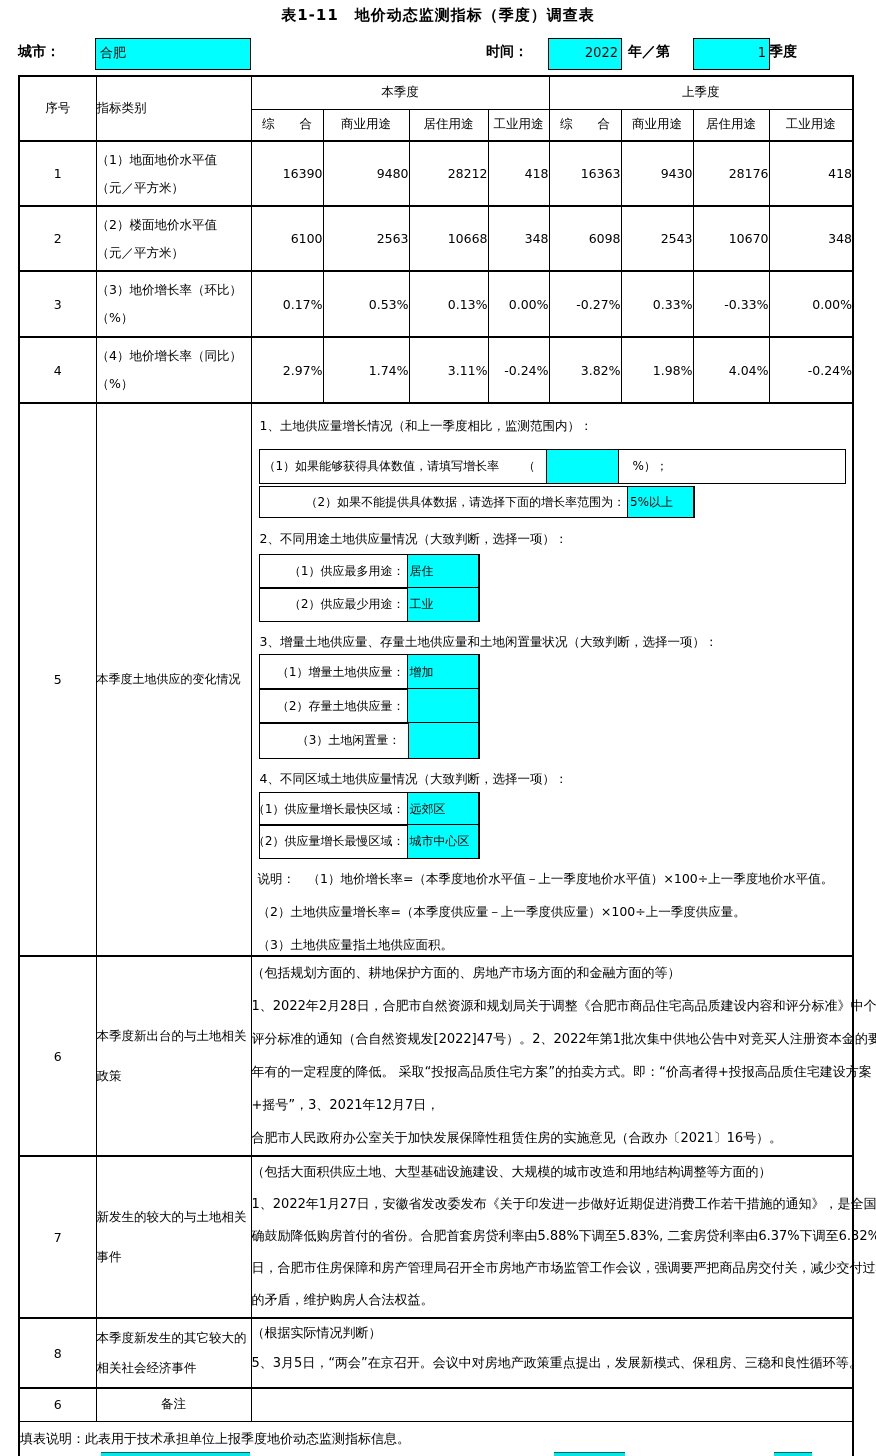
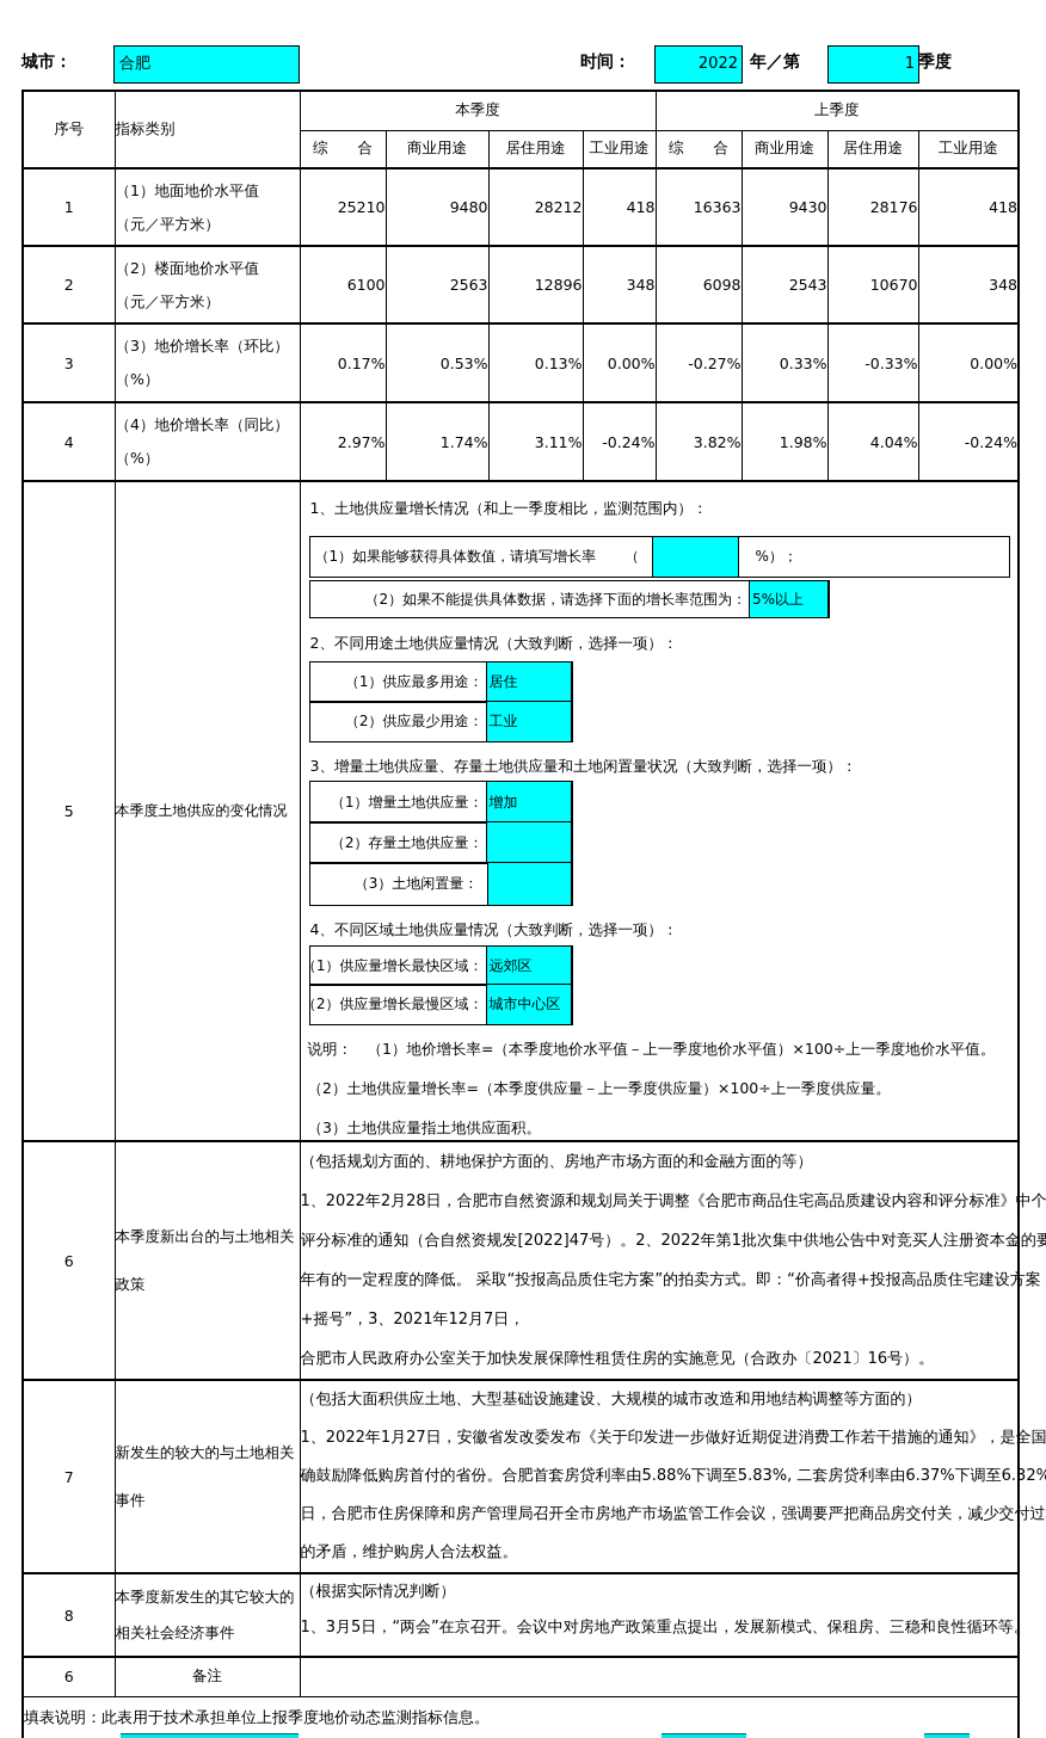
- 表1-11 地价动态监测指标（季度）调查表
  城市：
  合肥
  时间：
  2022
  年／第
  1
  季度
  序号	指标类别	本季度	上季度
  综 合	商业用途	居住用途	工业用途	综 合	商业用途	居住用途	工业用途
- 1	（1）地面地价水平值 （元／平方米）	16390	9480	28212	418	16363	9430	28176	418
+ 1	（1）地面地价水平值 （元／平方米）	25210	9480	28212	418	16363	9430	28176	418
- 2	（2）楼面地价水平值 （元／平方米）	6100	2563	10668	348	6098	2543	10670	348
+ 2	（2）楼面地价水平值 （元／平方米）	6100	2563	12896	348	6098	2543	10670	348
  3	（3）地价增长率（环比） （%）	0.17%	0.53%	0.13%	0.00%	-0.27%	0.33%	-0.33%	0.00%
  4	（4）地价增长率（同比） （%）	2.97%	1.74%	3.11%	-0.24%	3.82%	1.98%	4.04%	-0.24%
  5	本季度土地供应的变化情况	1、土地供应量增长情况（和上一季度相比，监测范围内）： （1）如果能够获得具体数值，请填写增长率 （ %）； （2）如果不能提供具体数据，请选择下面的增长率范围为： 5%以上 2、不同用途土地供应量情况（大致判断，选择一项）： （1）供应最多用途： 居住 （2）供应最少用途： 工业 3、增量土地供应量、存量土地供应量和土地闲置量状况（大致判断，选择一项）： （1）增量土地供应量： 增加 （2）存量土地供应量： （3）土地闲置量： 4、不同区域土地供应量情况（大致判断，选择一项）： （1）供应量增长最快区域： 远郊区 （2）供应量增长最慢区域： 城市中心区 说明： （1）地价增长率=（本季度地价水平值－上一季度地价水平值）×100÷上一季度地价水平值。 （2）土地供应量增长率=（本季度供应量－上一季度供应量）×100÷上一季度供应量。 （3）土地供应量指土地供应面积。
  6	本季度新出台的与土地相关 政策	（包括规划方面的、耕地保护方面的、房地产市场方面的和金融方面的等） 1、2022年2月28日，合肥市自然资源和规划局关于调整《合肥市商品住宅高品质建设内容和评分标准》中个 评分标准的通知（合自然资规发[2022]47号）。2、2022年第1批次集中供地公告中对竞买人注册资本金的要 年有的一定程度的降低。 采取“投报高品质住宅方案”的拍卖方式。即：“价高者得+投报高品质住宅建设方案 +摇号”，3、2021年12月7日， 合肥市人民政府办公室关于加快发展保障性租赁住房的实施意见（合政办〔2021〕16号）。
  7	新发生的较大的与土地相关 事件	（包括大面积供应土地、大型基础设施建设、大规模的城市改造和用地结构调整等方面的） 1、2022年1月27日，安徽省发改委发布《关于印发进一步做好近期促进消费工作若干措施的通知》，是全国 确鼓励降低购房首付的省份。合肥首套房贷利率由5.88%下调至5.83%, 二套房贷利率由6.37%下调至6.32% 日，合肥市住房保障和房产管理局召开全市房地产市场监管工作会议，强调要严把商品房交付关，减少交付过 的矛盾，维护购房人合法权益。
- 8	本季度新发生的其它较大的 相关社会经济事件	（根据实际情况判断） 5、3月5日，“两会”在京召开。会议中对房地产政策重点提出，发展新模式、保租房、三稳和良性循环等。
+ 8	本季度新发生的其它较大的 相关社会经济事件	（根据实际情况判断） 1、3月5日，“两会”在京召开。会议中对房地产政策重点提出，发展新模式、保租房、三稳和良性循环等。
  6	备注
  填表说明：此表用于技术承担单位上报季度地价动态监测指标信息。
